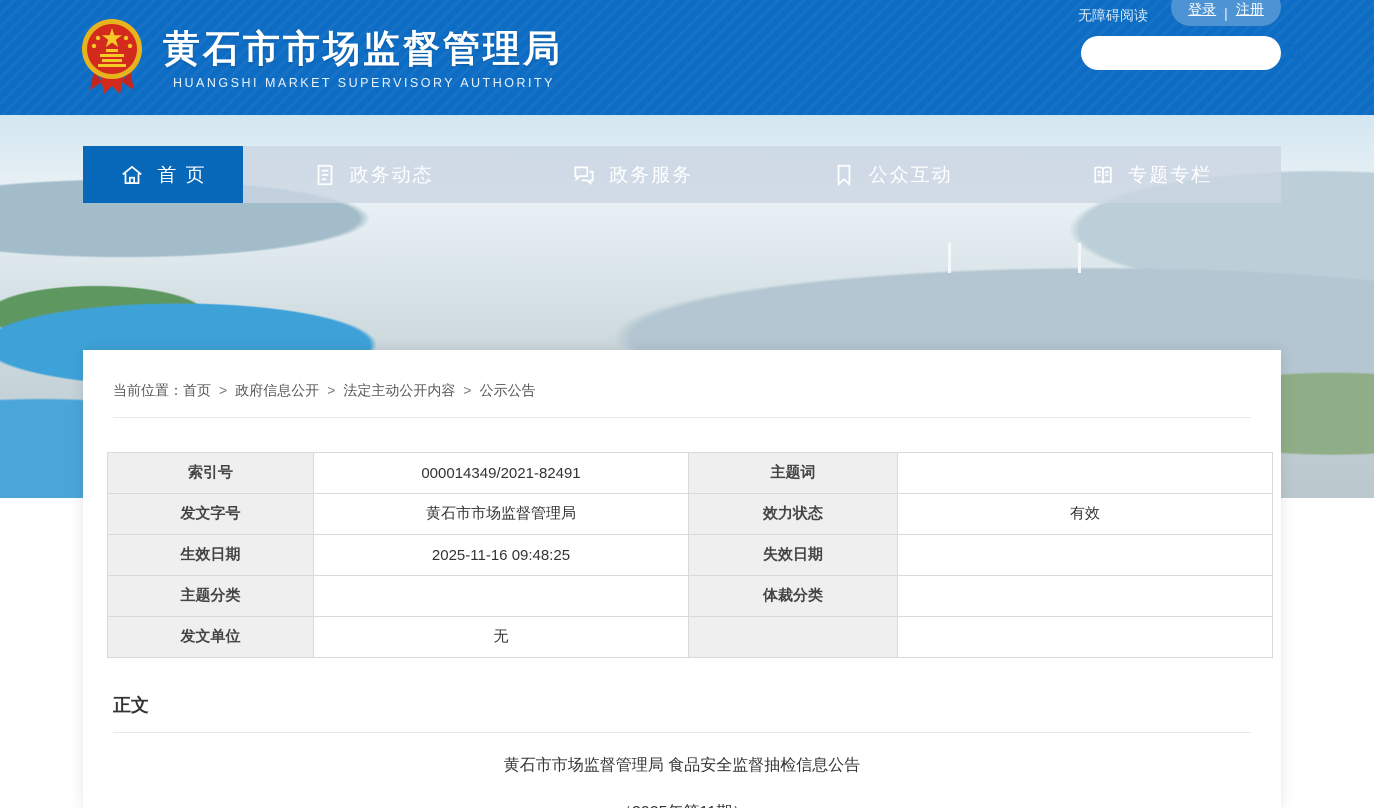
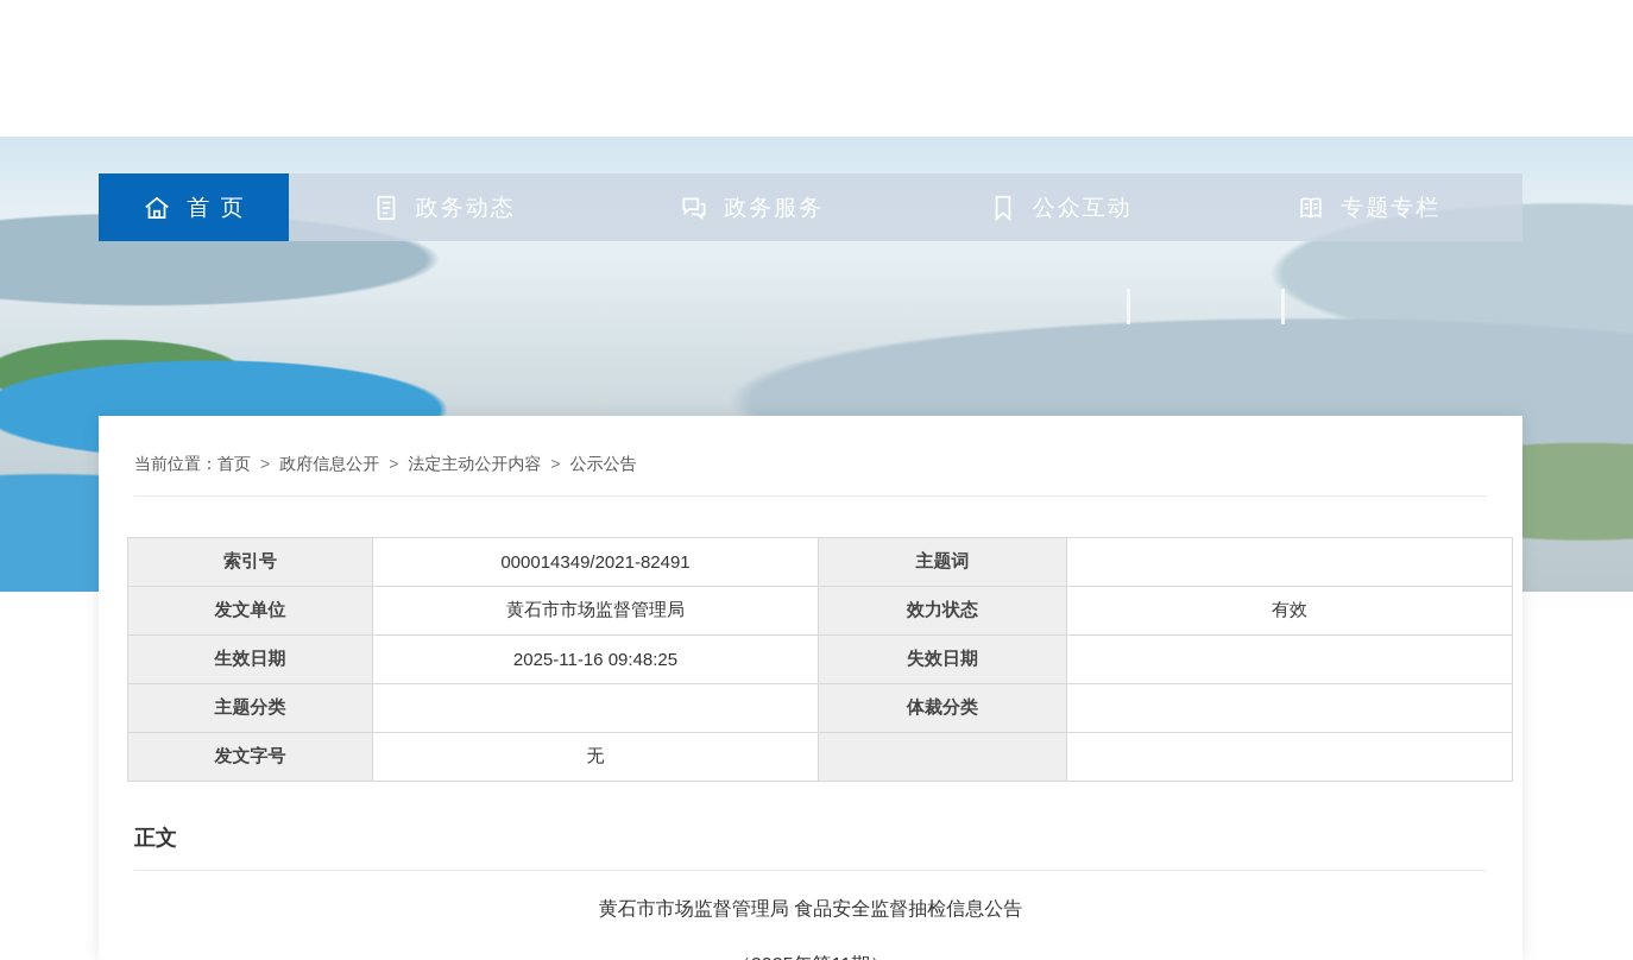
- 黄石市市场监督管理局
- HUANGSHI MARKET SUPERVISORY AUTHORITY
- 无障碍阅读
- 登录
- |
- 注册
  首 页
  政务动态
  政务服务
  公众互动
  专题专栏
  当前位置：首页 > 政府信息公开 > 法定主动公开内容 > 公示公告
  索引号	000014349/2021-82491	主题词
- 发文字号	黄石市市场监督管理局	效力状态	有效
+ 发文单位	黄石市市场监督管理局	效力状态	有效
  生效日期	2025-11-16 09:48:25	失效日期
  主题分类		体裁分类
- 发文单位	无
+ 发文字号	无
  正文
  黄石市市场监督管理局 食品安全监督抽检信息公告
